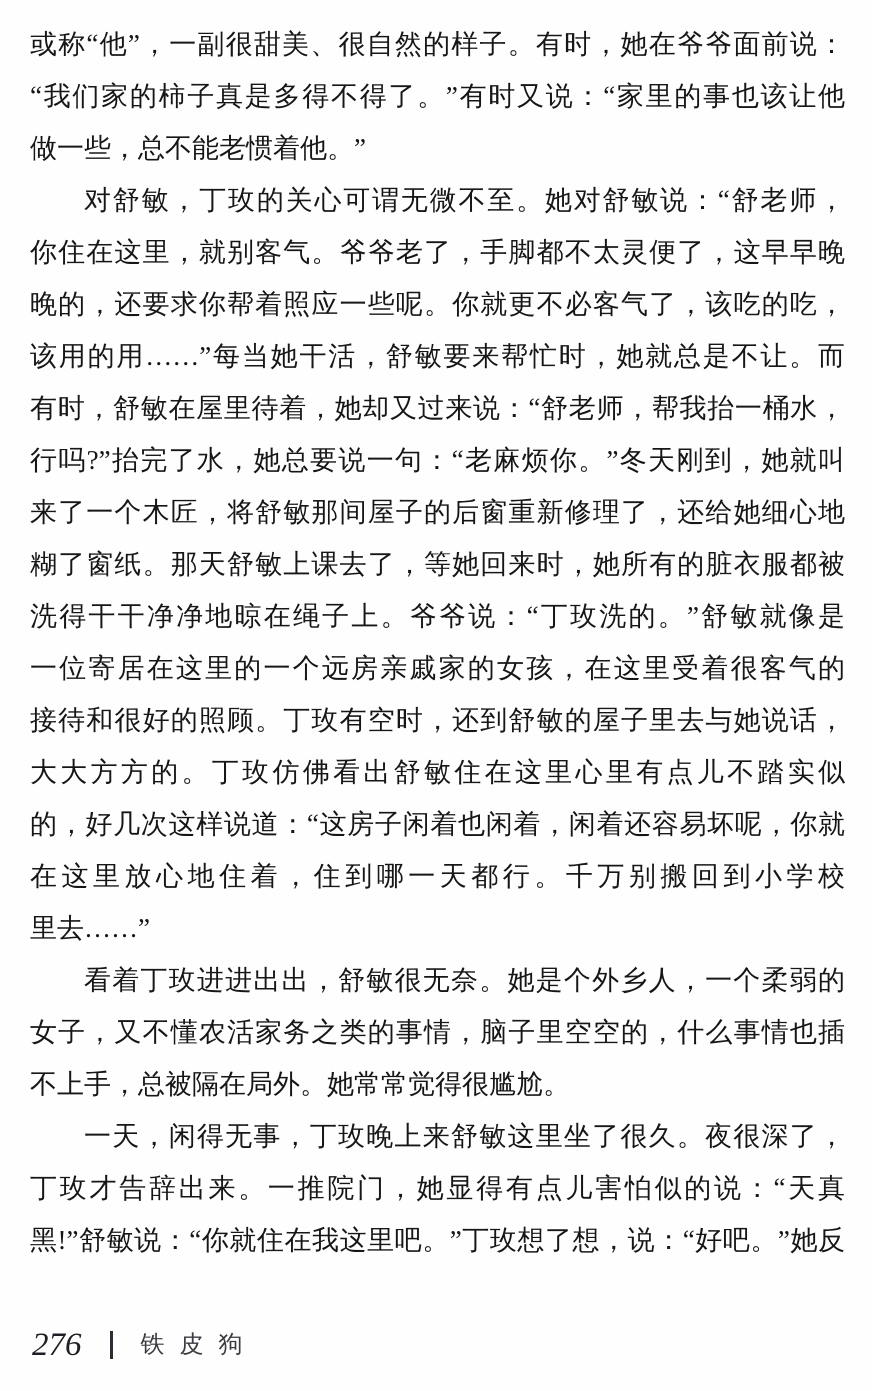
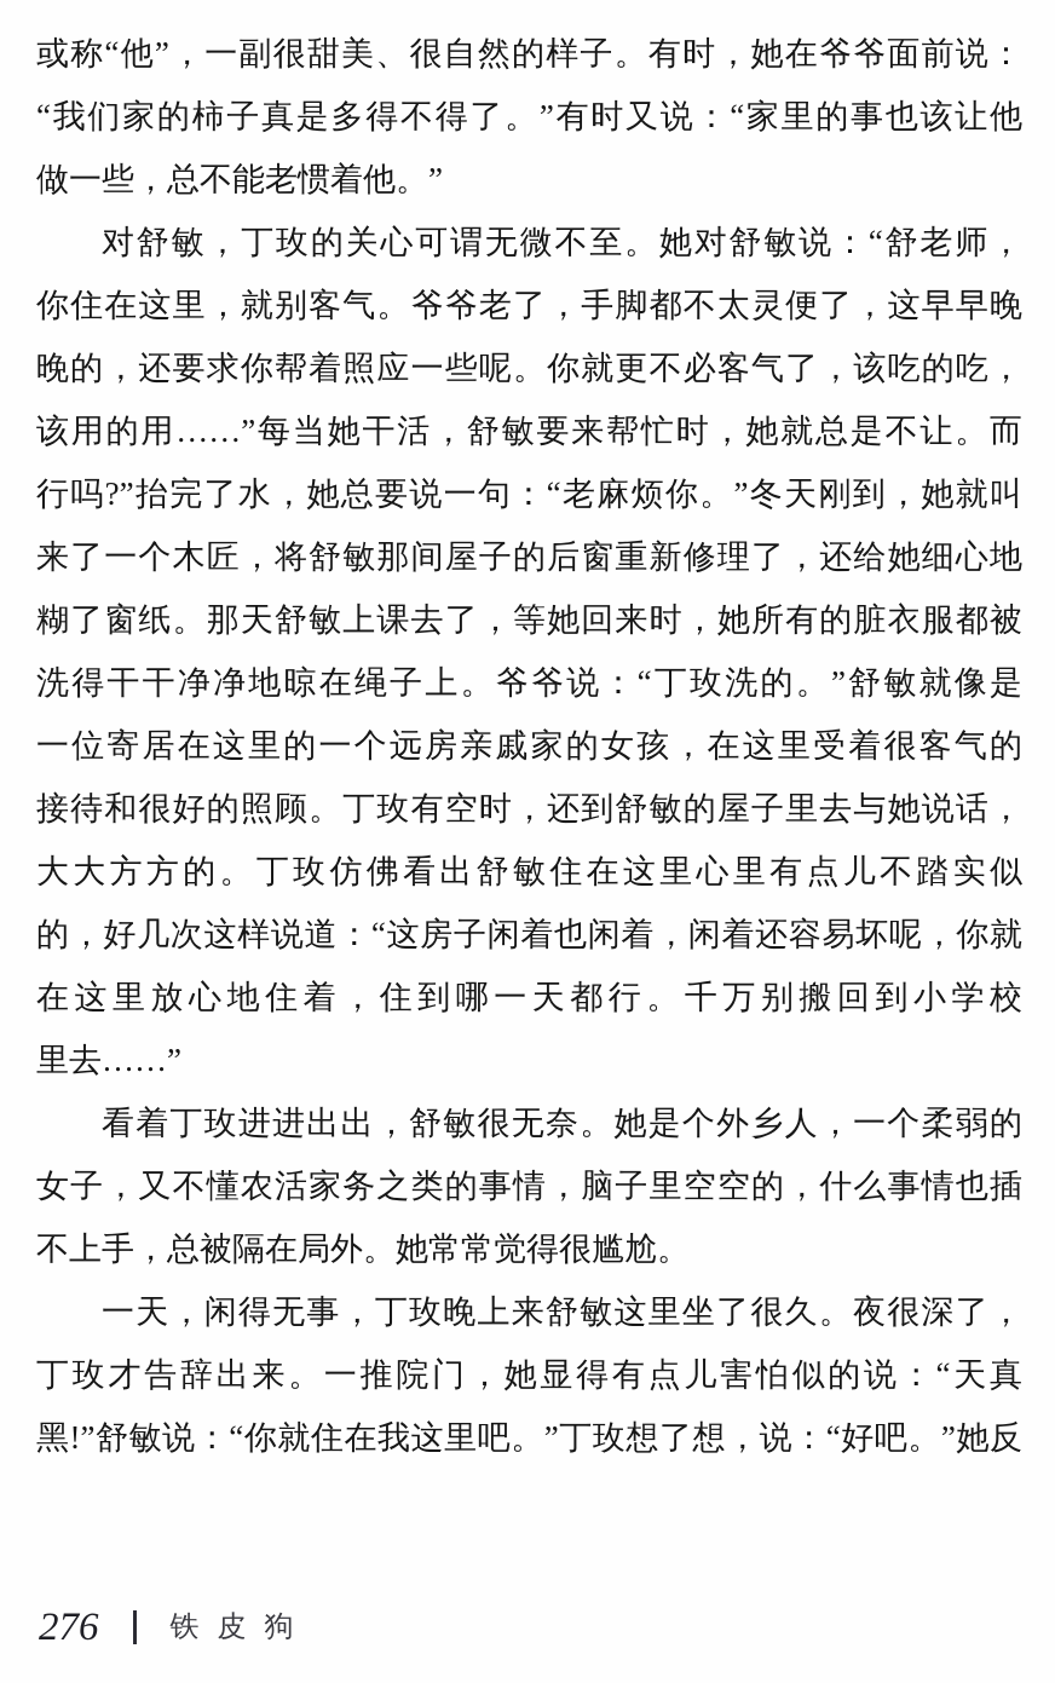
  或称“他”，一副很甜美、很自然的样子。有时，她在爷爷面前说：
  “我们家的柿子真是多得不得了。”有时又说：“家里的事也该让他
  做一些，总不能老惯着他。”
  对舒敏，丁玫的关心可谓无微不至。她对舒敏说：“舒老师，
  你住在这里，就别客气。爷爷老了，手脚都不太灵便了，这早早晚
  晚的，还要求你帮着照应一些呢。你就更不必客气了，该吃的吃，
  该用的用……”每当她干活，舒敏要来帮忙时，她就总是不让。而
- 有时，舒敏在屋里待着，她却又过来说：“舒老师，帮我抬一桶水，
  行吗?”抬完了水，她总要说一句：“老麻烦你。”冬天刚到，她就叫
  来了一个木匠，将舒敏那间屋子的后窗重新修理了，还给她细心地
  糊了窗纸。那天舒敏上课去了，等她回来时，她所有的脏衣服都被
  洗得干干净净地晾在绳子上。爷爷说：“丁玫洗的。”舒敏就像是
  一位寄居在这里的一个远房亲戚家的女孩，在这里受着很客气的
  接待和很好的照顾。丁玫有空时，还到舒敏的屋子里去与她说话，
  大大方方的。丁玫仿佛看出舒敏住在这里心里有点儿不踏实似
  的，好几次这样说道：“这房子闲着也闲着，闲着还容易坏呢，你就
  在这里放心地住着，住到哪一天都行。千万别搬回到小学校
  里去……”
  看着丁玫进进出出，舒敏很无奈。她是个外乡人，一个柔弱的
  女子，又不懂农活家务之类的事情，脑子里空空的，什么事情也插
  不上手，总被隔在局外。她常常觉得很尴尬。
  一天，闲得无事，丁玫晚上来舒敏这里坐了很久。夜很深了，
  丁玫才告辞出来。一推院门，她显得有点儿害怕似的说：“天真
  黑!”舒敏说：“你就住在我这里吧。”丁玫想了想，说：“好吧。”她反
  276
  铁皮狗
